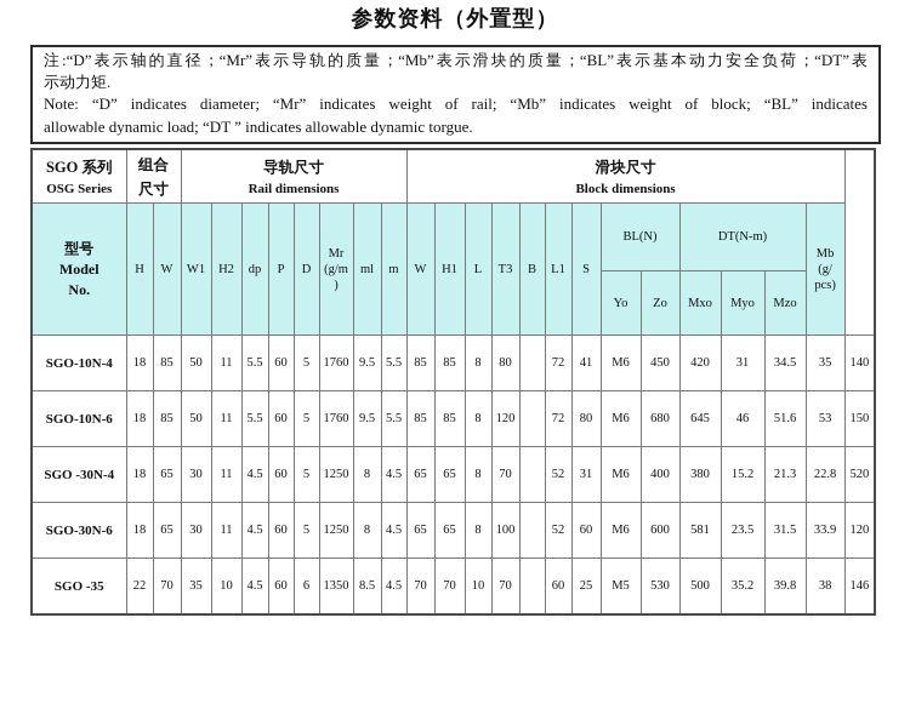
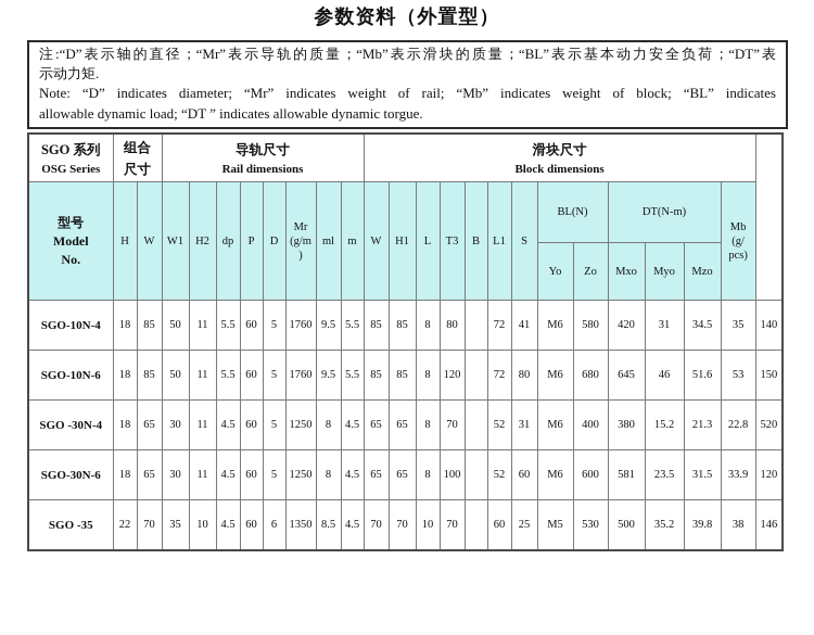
  参数资料（外置型）
  注:“D”表示轴的直径；“Mr”表示导轨的质量；“Mb”表示滑块的质量；“BL”表示基本动力安全负荷；“DT”表
  示动力矩.
  Note: “D” indicates diameter; “Mr” indicates weight of rail; “Mb” indicates weight of block; “BL” indicates
  allowable dynamic load; “DT ” indicates allowable dynamic torgue.
  SGO 系列 OSG Series	组合 尺寸	导轨尺寸 Rail dimensions	滑块尺寸 Block dimensions
  型号 Model No.	H	W	W1	H2	dp	P	D	Mr (g/m )	ml	m	W	H1	L	T3	B	L1	S	BL(N)	DT(N-m)	Mb (g/ pcs)
  Yo	Zo	Mxo	Myo	Mzo
- SGO-10N-4	18	85	50	11	5.5	60	5	1760	9.5	5.5	85	85	8	80		72	41	M6	450	420	31	34.5	35	140
+ SGO-10N-4	18	85	50	11	5.5	60	5	1760	9.5	5.5	85	85	8	80		72	41	M6	580	420	31	34.5	35	140
  SGO-10N-6	18	85	50	11	5.5	60	5	1760	9.5	5.5	85	85	8	120		72	80	M6	680	645	46	51.6	53	150
  SGO -30N-4	18	65	30	11	4.5	60	5	1250	8	4.5	65	65	8	70		52	31	M6	400	380	15.2	21.3	22.8	520
  SGO-30N-6	18	65	30	11	4.5	60	5	1250	8	4.5	65	65	8	100		52	60	M6	600	581	23.5	31.5	33.9	120
  SGO -35	22	70	35	10	4.5	60	6	1350	8.5	4.5	70	70	10	70		60	25	M5	530	500	35.2	39.8	38	146
